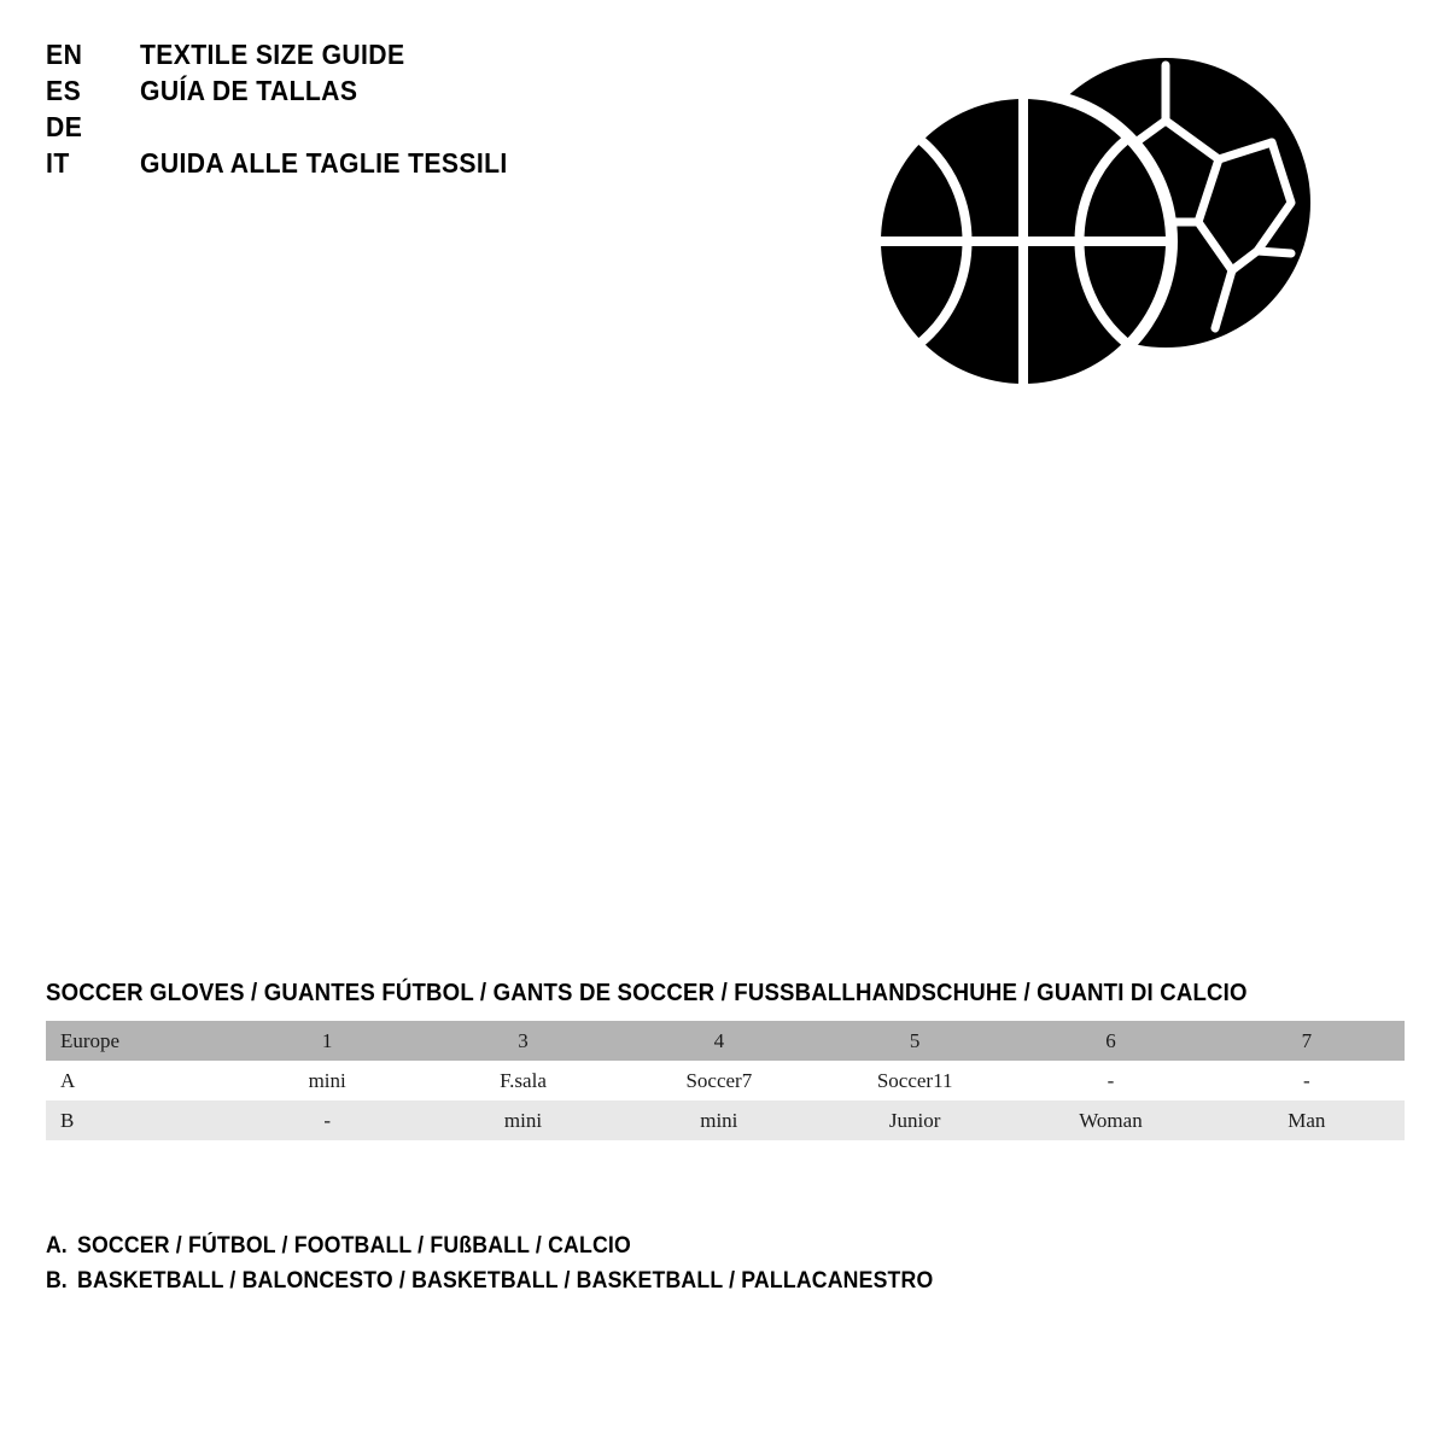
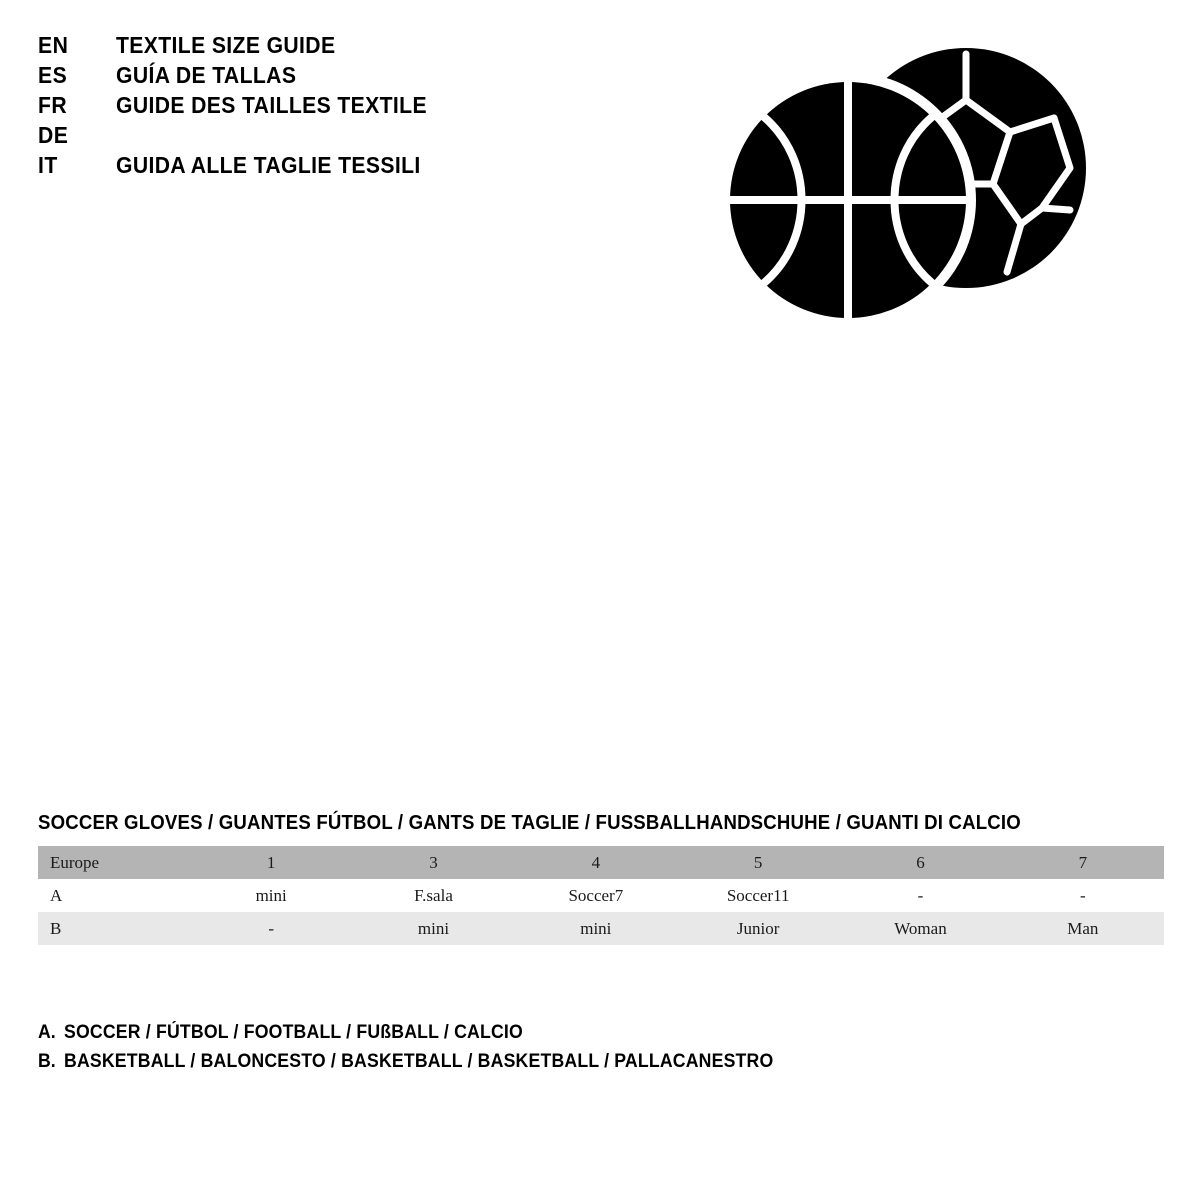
  EN
  TEXTILE SIZE GUIDE
  ES
  GUÍA DE TALLAS
+ FR
+ GUIDE DES TAILLES TEXTILE
  DE
  IT
  GUIDA ALLE TAGLIE TESSILI
- SOCCER GLOVES / GUANTES FÚTBOL / GANTS DE SOCCER / FUSSBALLHANDSCHUHE / GUANTI DI CALCIO
+ SOCCER GLOVES / GUANTES FÚTBOL / GANTS DE TAGLIE / FUSSBALLHANDSCHUHE / GUANTI DI CALCIO
  Europe	1	3	4	5	6	7
  A	mini	F.sala	Soccer7	Soccer11	-	-
  B	-	mini	mini	Junior	Woman	Man
  A.
  SOCCER / FÚTBOL / FOOTBALL / FUßBALL / CALCIO
  B.
  BASKETBALL / BALONCESTO / BASKETBALL / BASKETBALL / PALLACANESTRO
